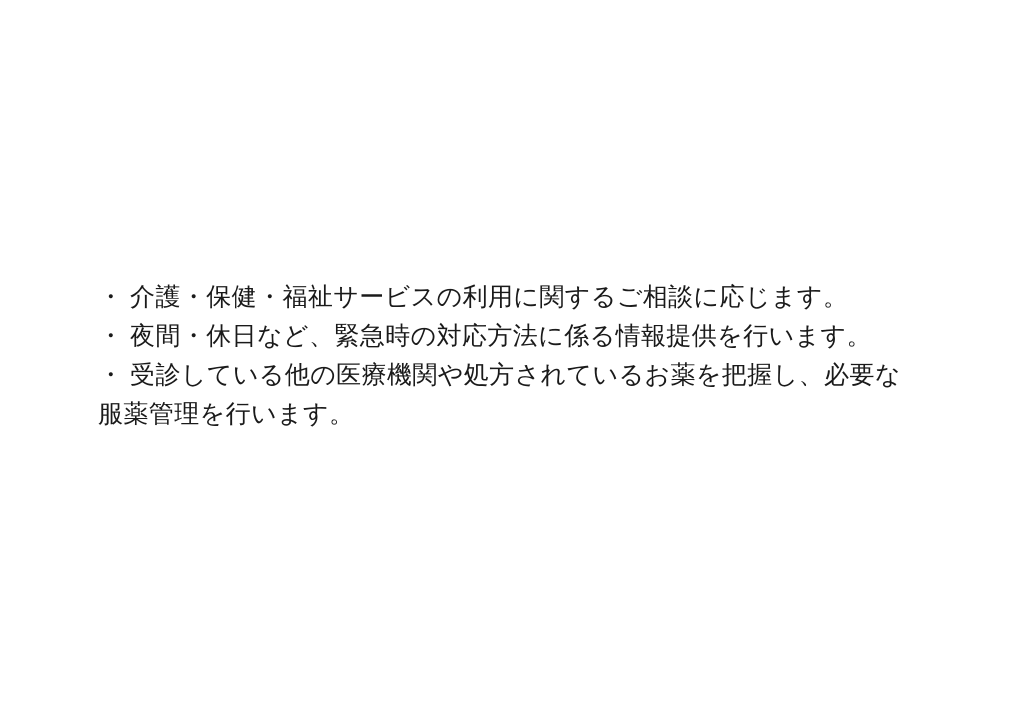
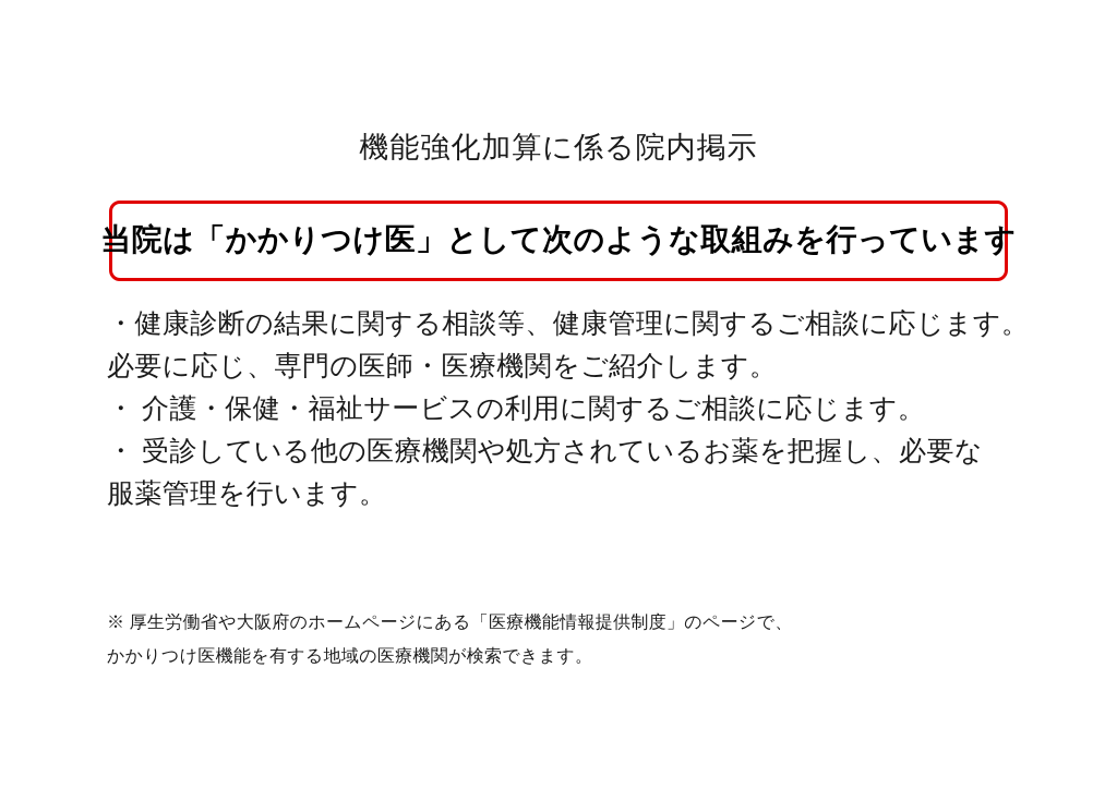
+ 機能強化加算に係る院内掲示
+ 当院は「かかりつけ医」として次のような取組みを行っています
+ ・健康診断の結果に関する相談等、健康管理に関するご相談に応じます。
+ 必要に応じ、専門の医師・医療機関をご紹介します。
  ・ 介護・保健・福祉サービスの利用に関するご相談に応じます。
- ・ 夜間・休日など、緊急時の対応方法に係る情報提供を行います。
  ・ 受診している他の医療機関や処方されているお薬を把握し、必要な
  服薬管理を行います。
+ ※ 厚生労働省や大阪府のホームページにある「医療機能情報提供制度」のページで、
+ かかりつけ医機能を有する地域の医療機関が検索できます。
